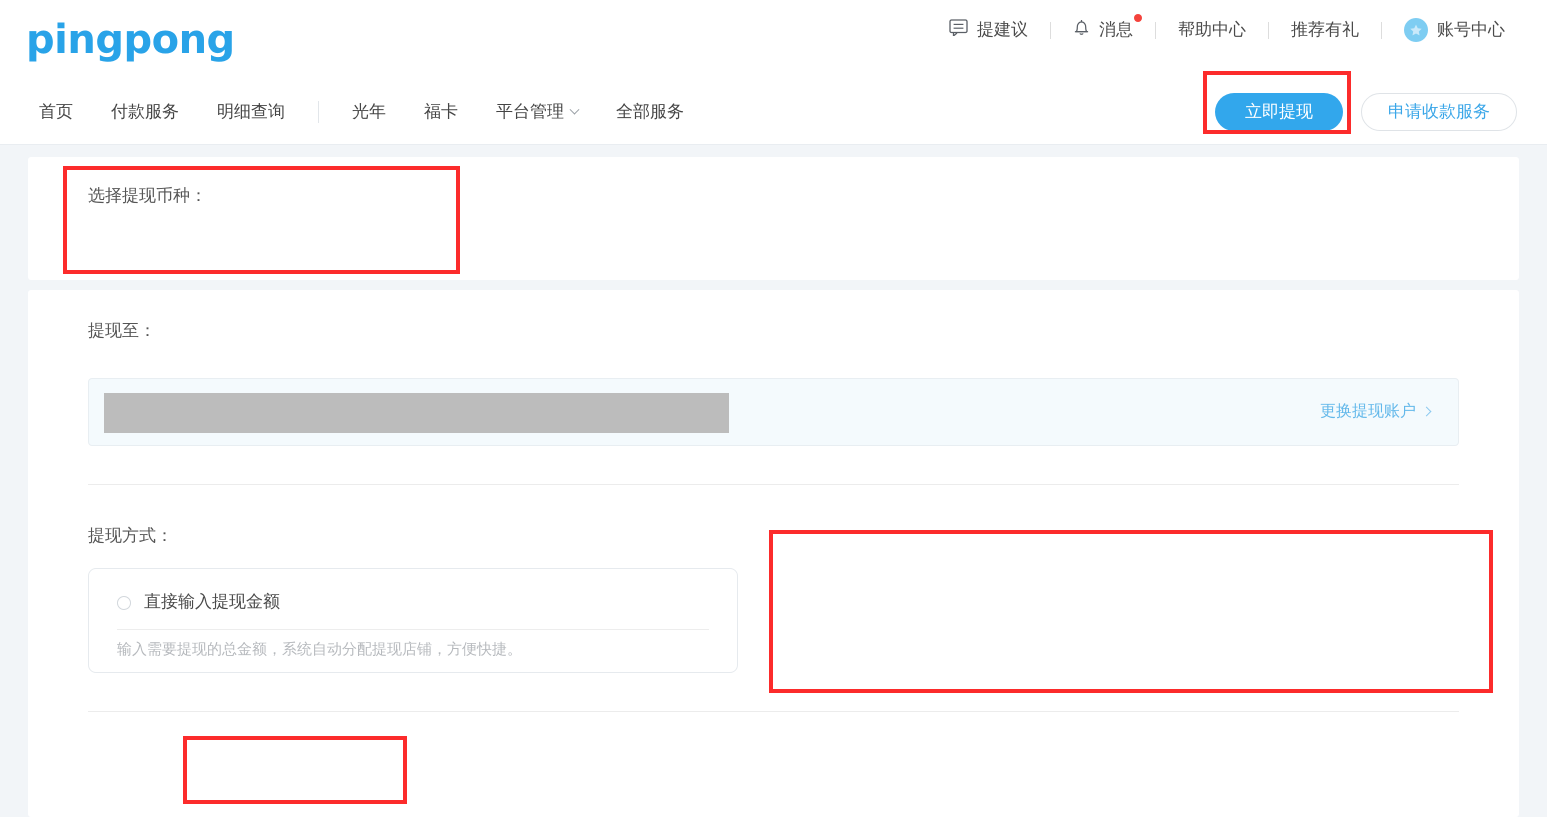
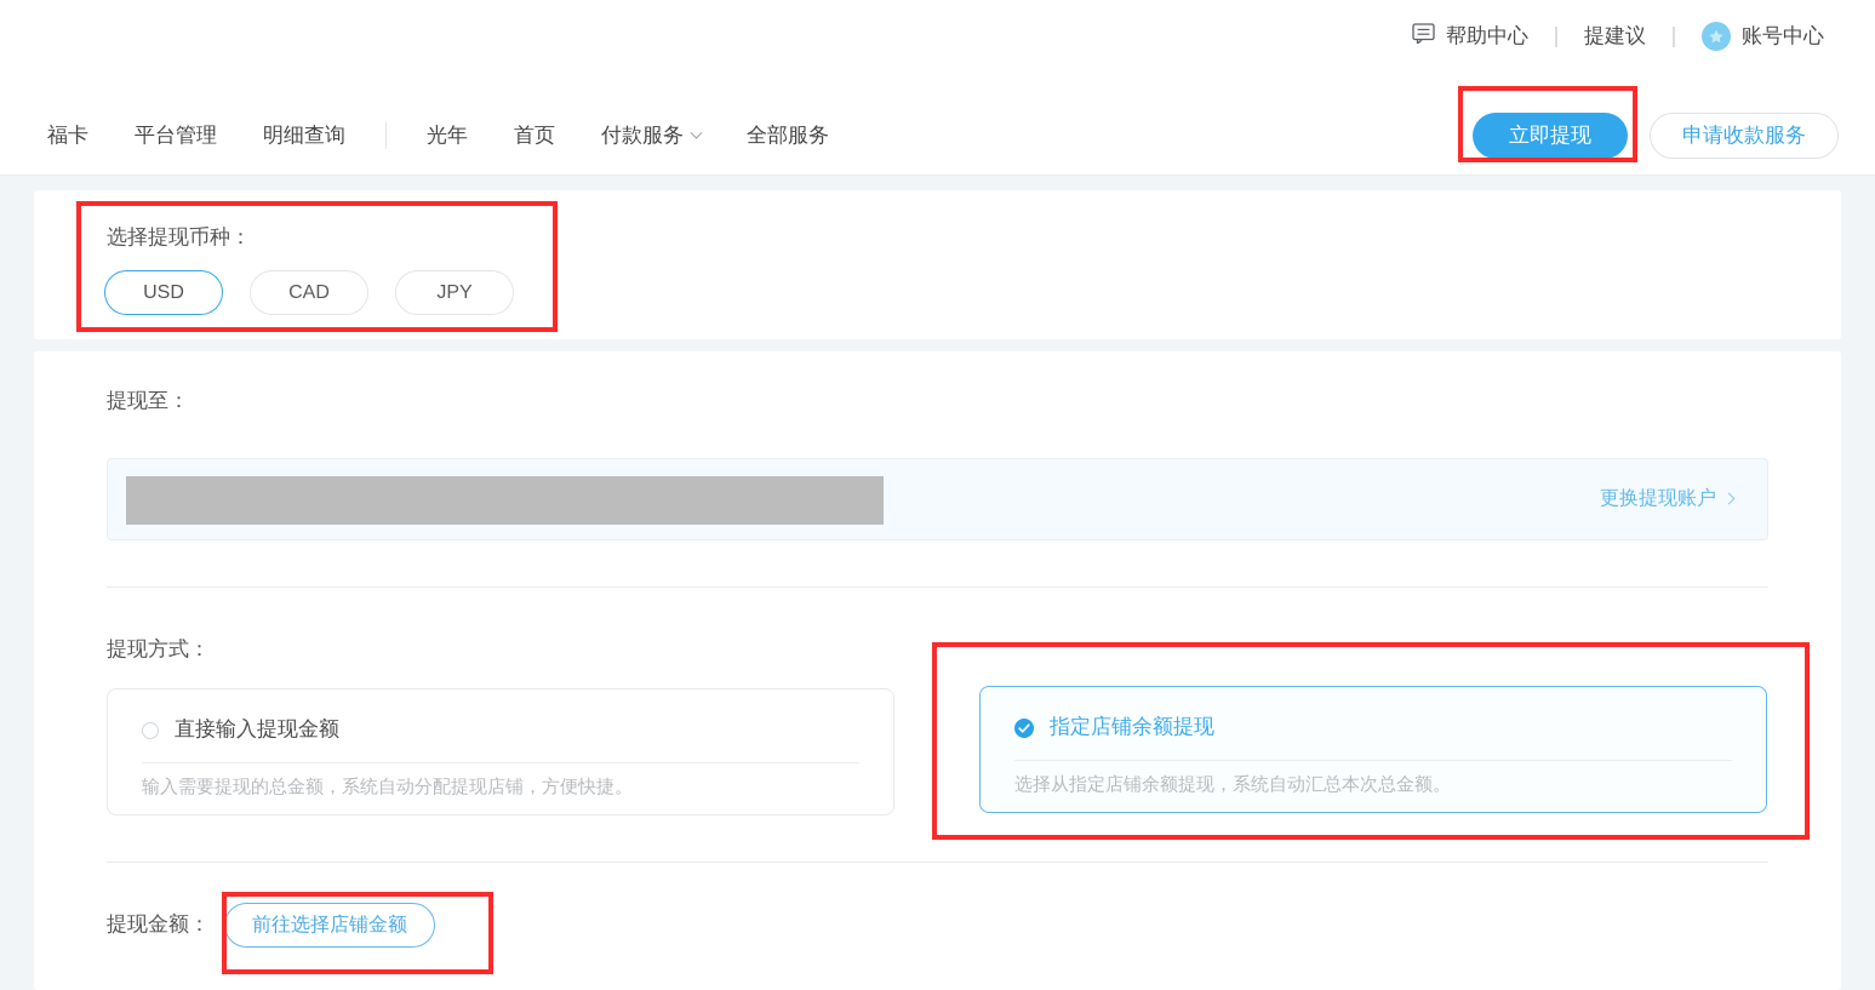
- pingpong
- 提建议
+ 帮助中心
- 消息
- 帮助中心
+ 提建议
- 推荐有礼
  账号中心
- 首页
+ 福卡
- 付款服务
+ 平台管理
  明细查询
  光年
- 福卡
+ 首页
- 平台管理
+ 付款服务
  全部服务
  立即提现
  申请收款服务
  选择提现币种：
+ USD
+ CAD
+ JPY
  提现至：
  更换提现账户
  提现方式：
  直接输入提现金额
  输入需要提现的总金额，系统自动分配提现店铺，方便快捷。
+ 指定店铺余额提现
+ 选择从指定店铺余额提现，系统自动汇总本次总金额。
+ 提现金额：
+ 前往选择店铺金额
